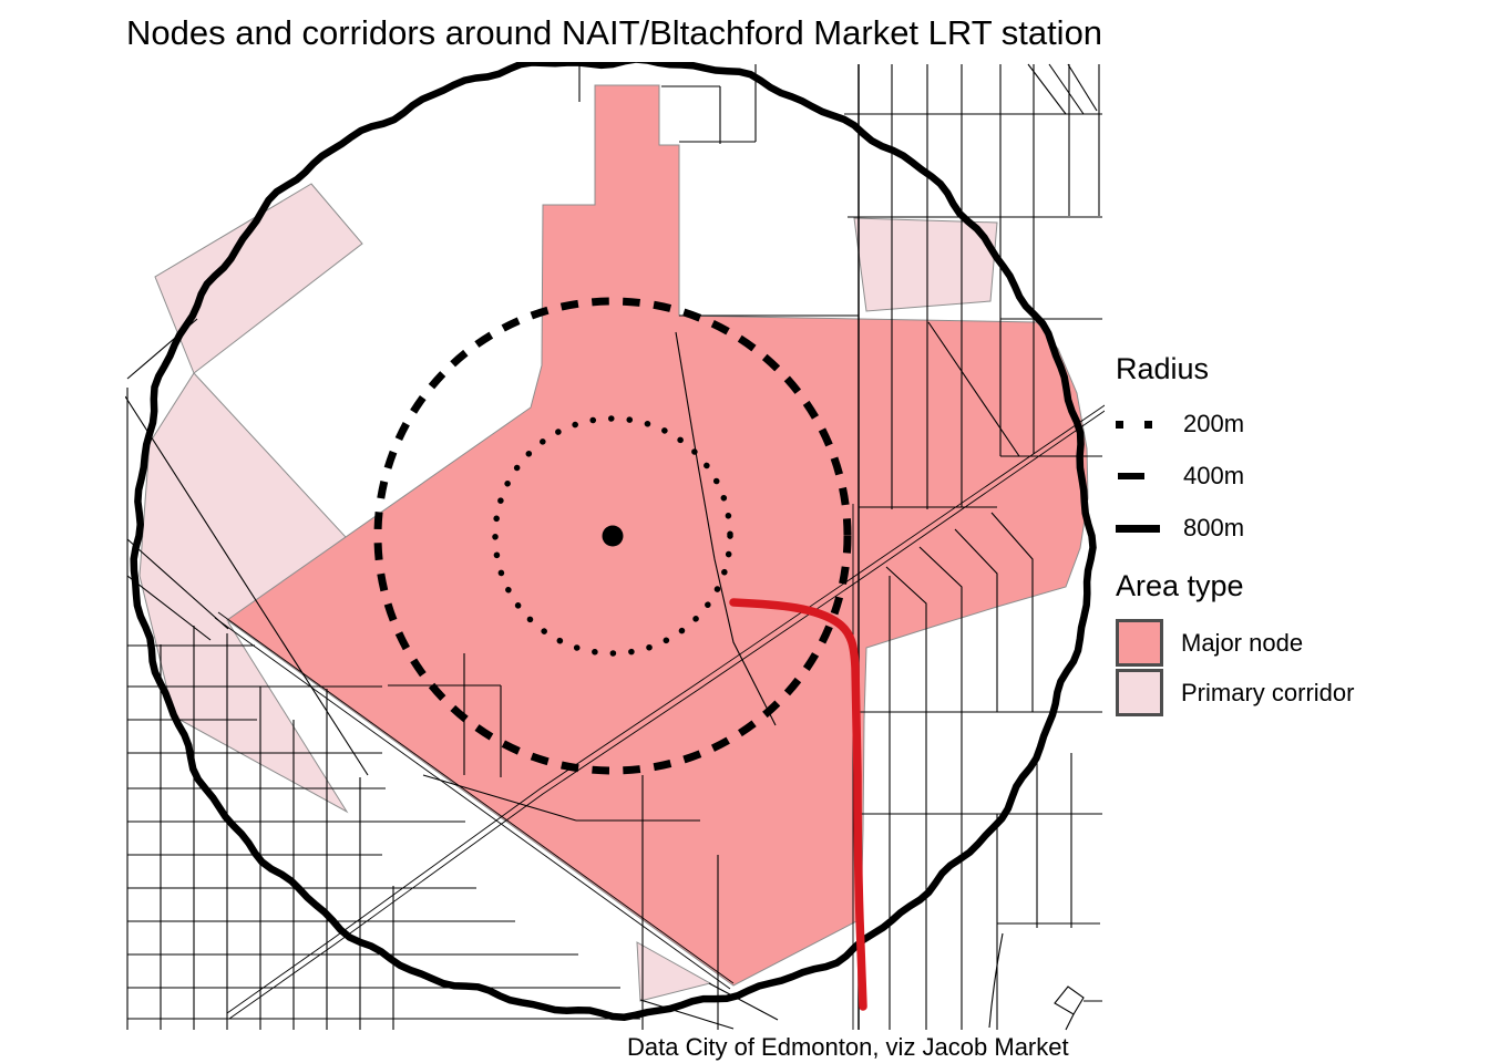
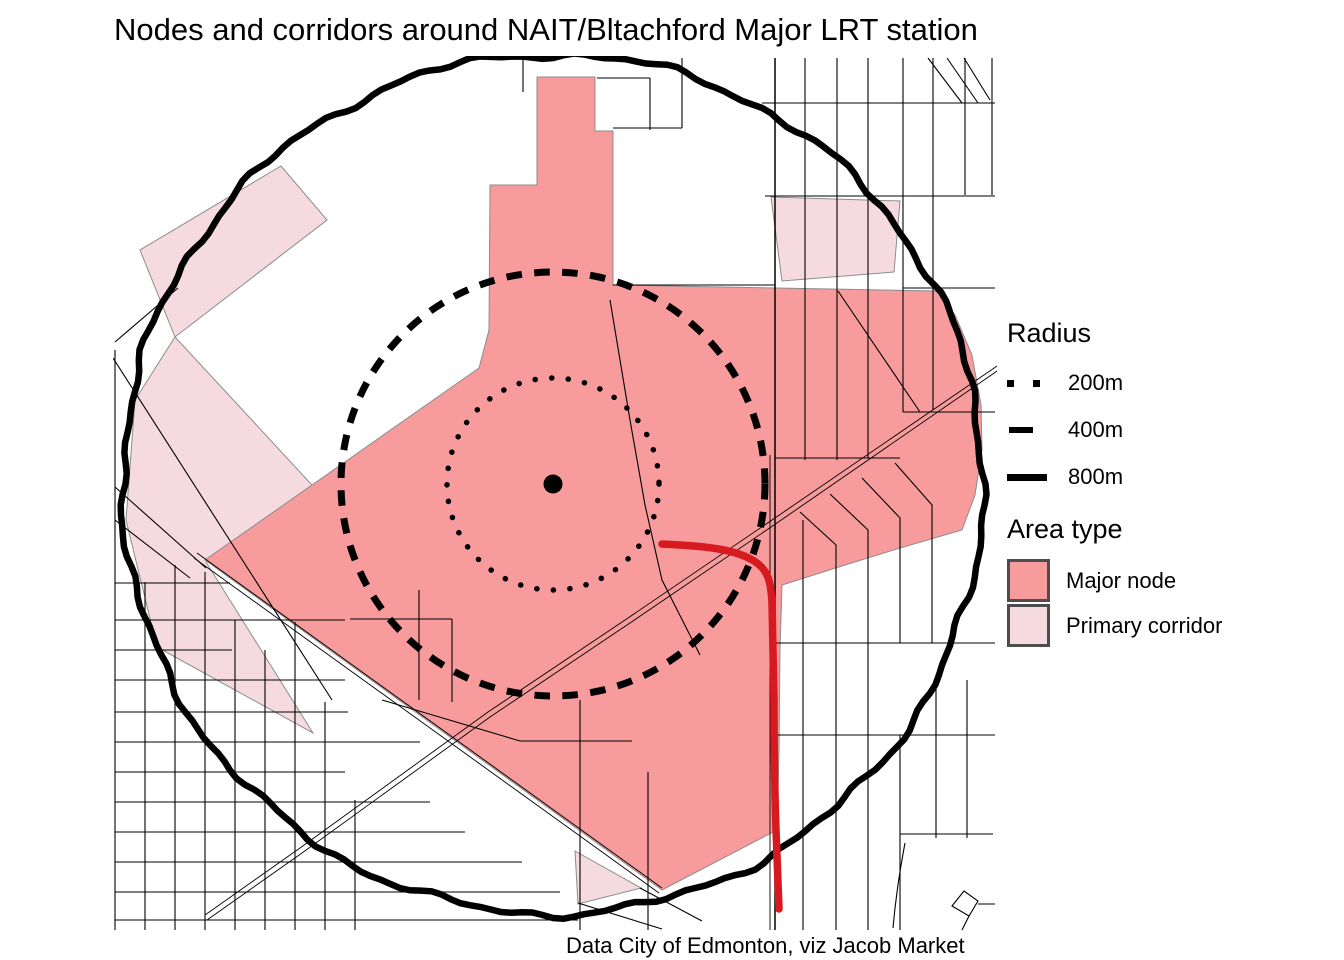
- Nodes and corridors around NAIT/Bltachford Market LRT station
+ Nodes and corridors around NAIT/Bltachford Major LRT station
  Radius
  200m
  400m
  800m
  Area type
  Major node
  Primary corridor
  Data City of Edmonton, viz Jacob Market
